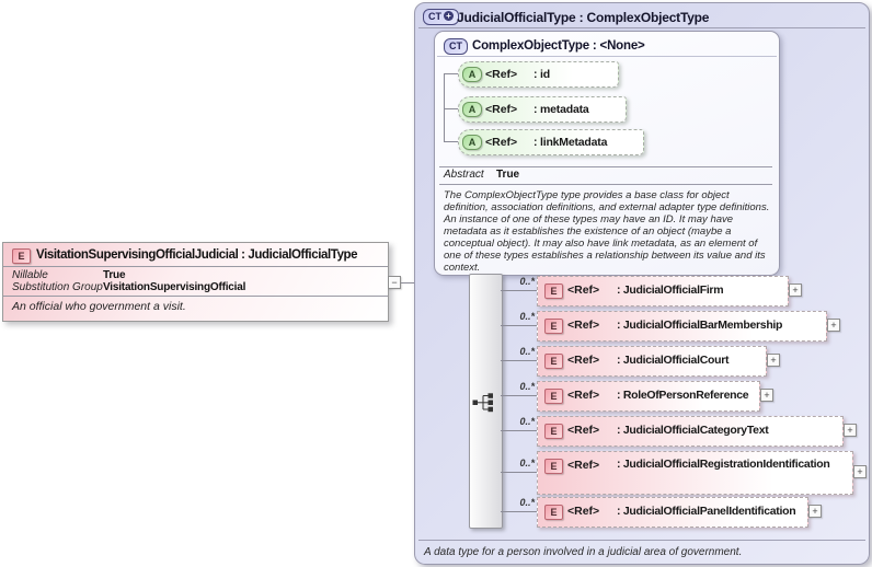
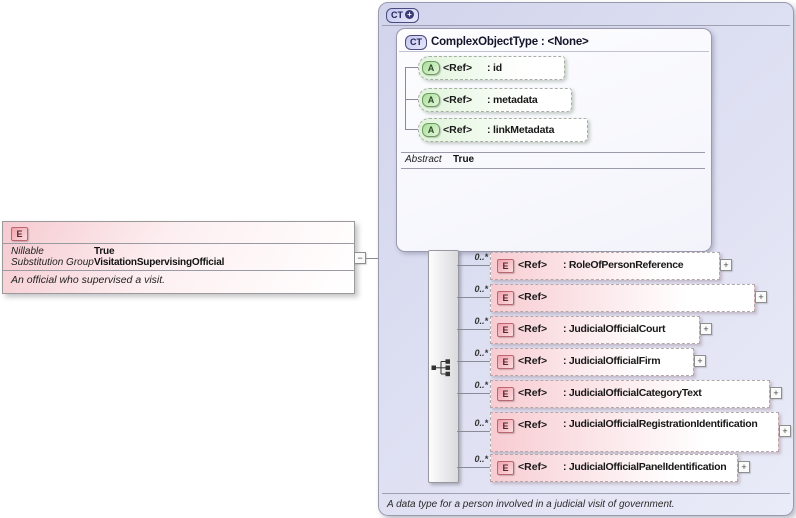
  E
- VisitationSupervisingOfficialJudicial : JudicialOfficialType
  Nillable
  True
  Substitution Group
  VisitationSupervisingOfficial
- An official who government a visit.
+ An official who supervised a visit.
  −
  CT +
- JudicialOfficialType : ComplexObjectType
- A data type for a person involved in a judicial area of government.
+ A data type for a person involved in a judicial visit of government.
  CT
  ComplexObjectType : <None>
  Abstract
  True
- The ComplexObjectType type provides a base class for object definition, association definitions, and external adapter type definitions. An instance of one of these types may have an ID. It may have metadata as it establishes the existence of an object (maybe a conceptual object). It may also have link metadata, as an element of one of these types establishes a relationship between its value and its context.
  A
  <Ref>
  : id
  A
  <Ref>
  : metadata
  A
  <Ref>
  : linkMetadata
  0..*
  0..*
  0..*
  0..*
  0..*
  0..*
  0..*
  E
  <Ref>
- : JudicialOfficialFirm
+ : RoleOfPersonReference
  +
  E
  <Ref>
- : JudicialOfficialBarMembership
  +
  E
  <Ref>
  : JudicialOfficialCourt
  +
  E
  <Ref>
- : RoleOfPersonReference
+ : JudicialOfficialFirm
  +
  E
  <Ref>
  : JudicialOfficialCategoryText
  +
  E
  <Ref>
  : JudicialOfficialRegistrationIdentification
  +
  E
  <Ref>
  : JudicialOfficialPanelIdentification
  +
